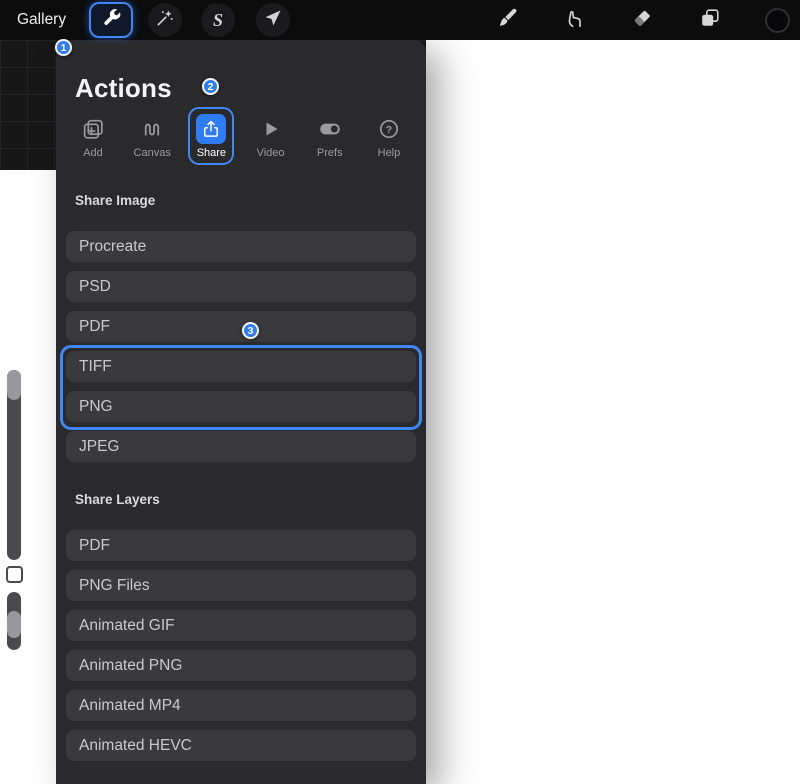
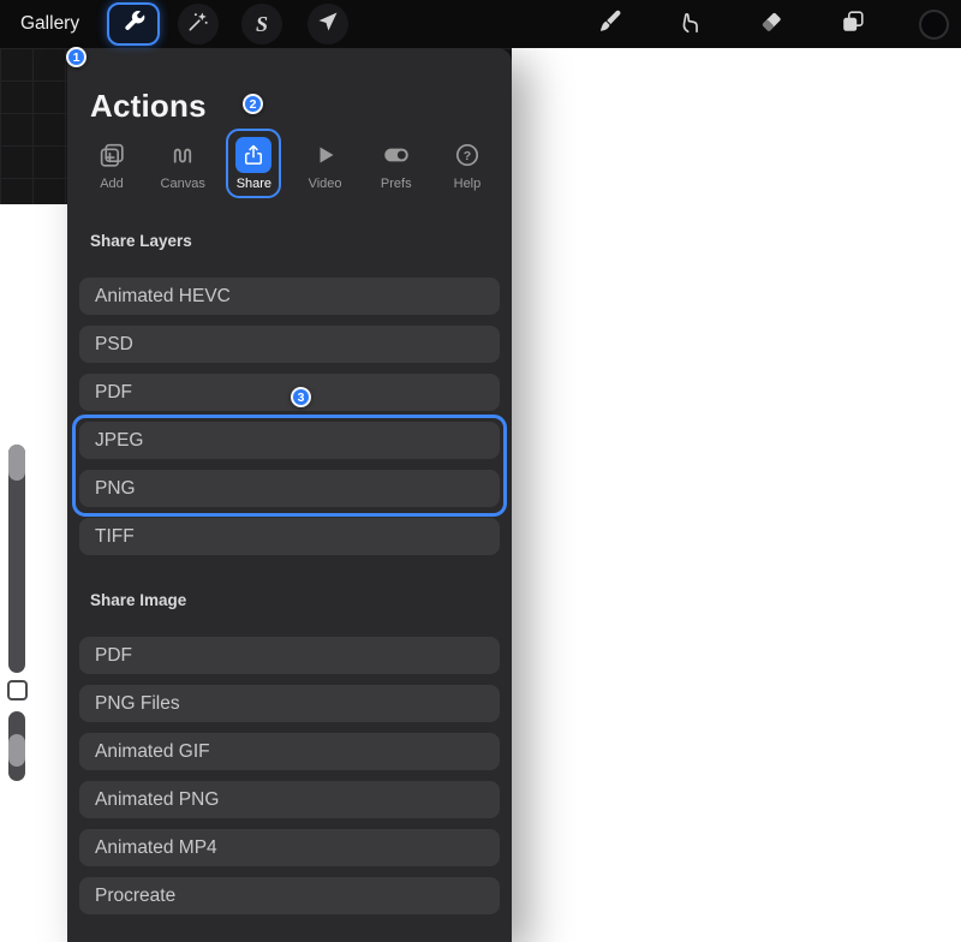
  Gallery
  S
  Actions
  Add
  Canvas
  Share
  Video
  Prefs
  ?
  Help
- Share Image
+ Share Layers
- Procreate
+ Animated HEVC
  PSD
  PDF
- TIFF
+ JPEG
  PNG
- JPEG
+ TIFF
- Share Layers
+ Share Image
  PDF
  PNG Files
  Animated GIF
  Animated PNG
  Animated MP4
- Animated HEVC
+ Procreate
  1
  2
  3
